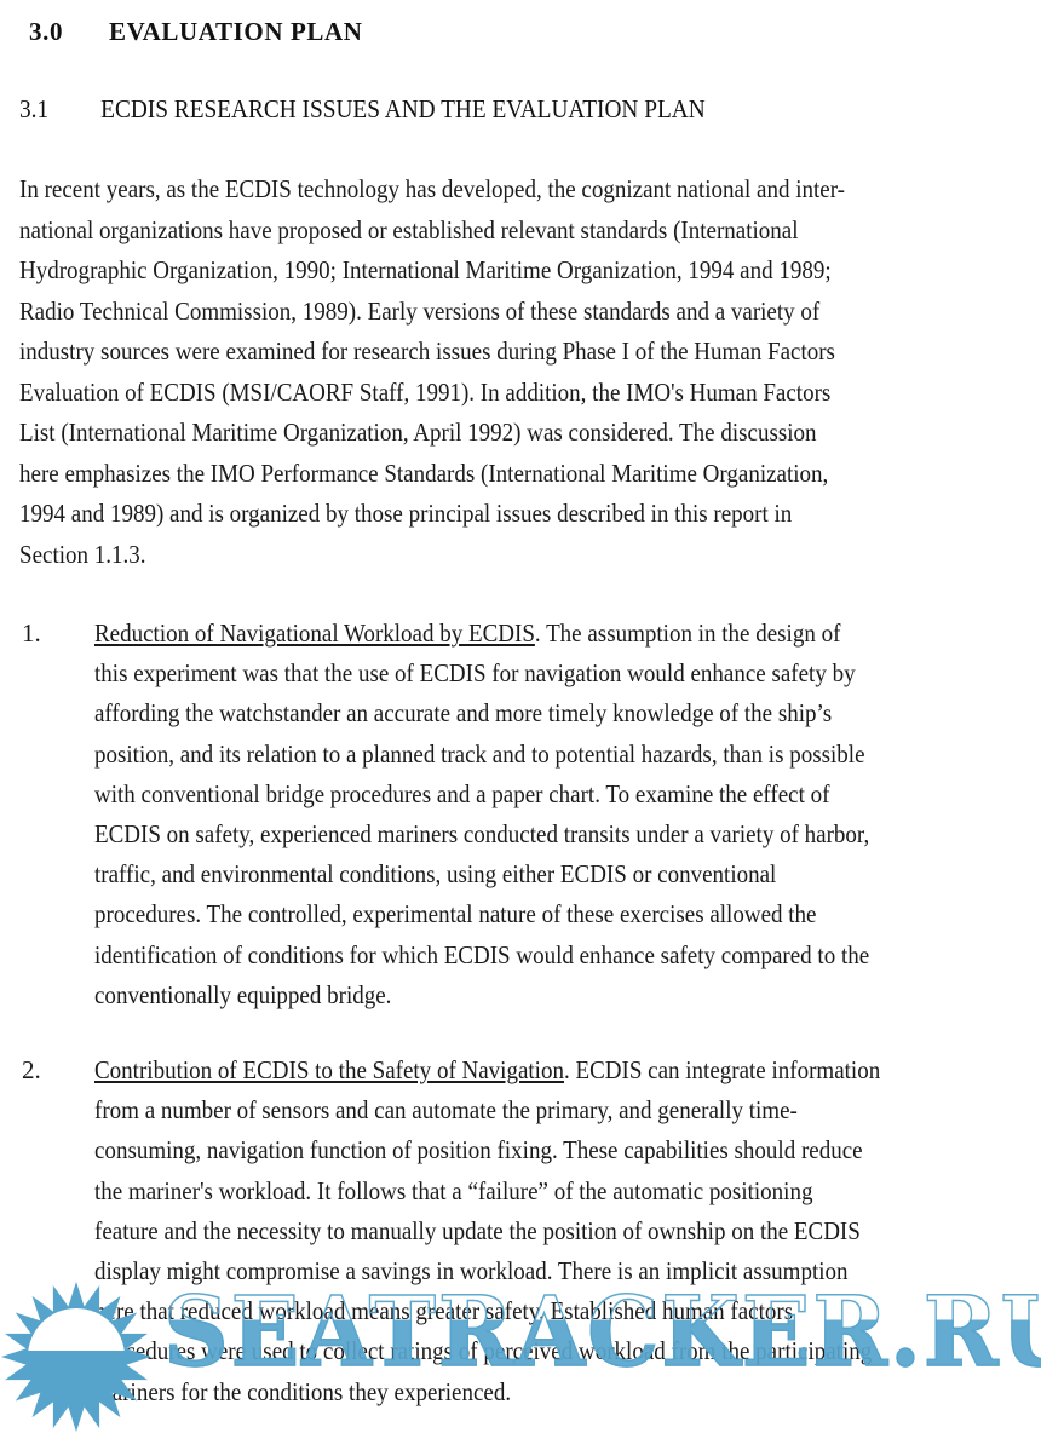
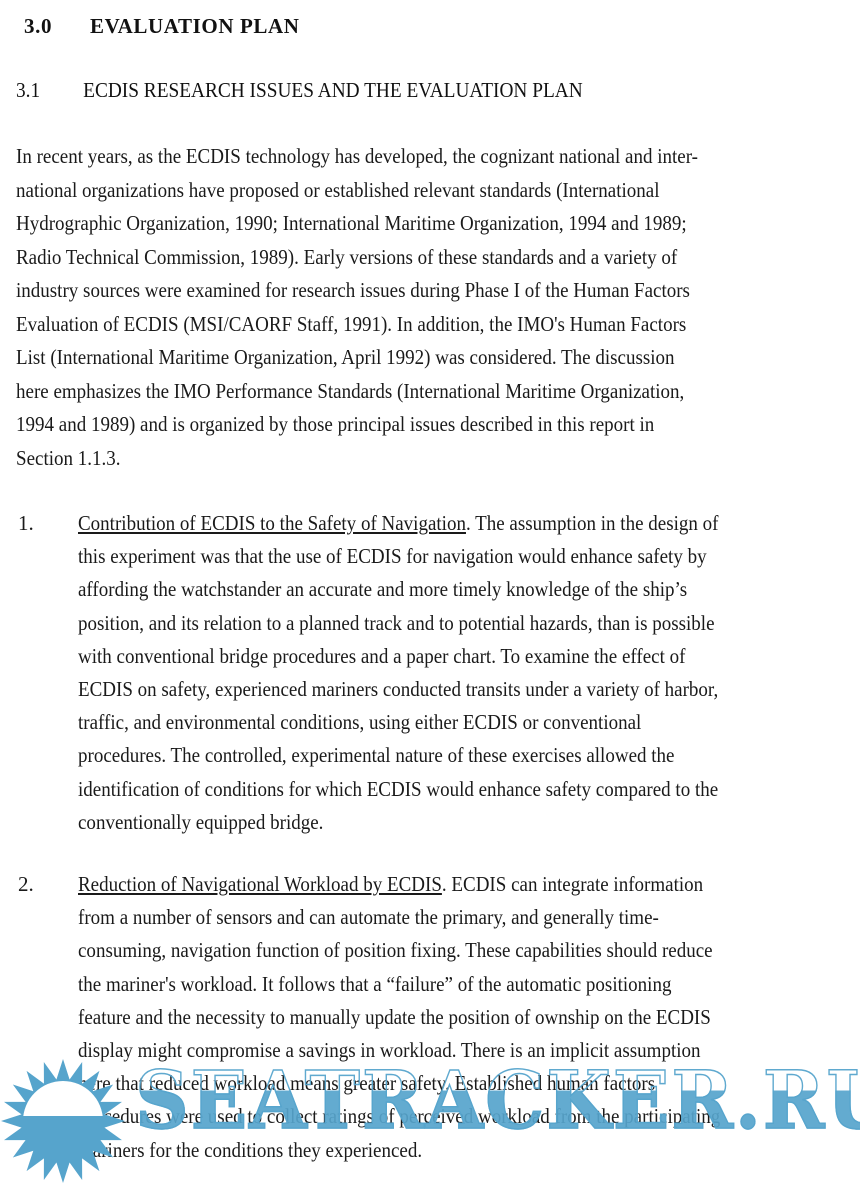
  3.0 EVALUATION PLAN
  3.1 ECDIS RESEARCH ISSUES AND THE EVALUATION PLAN
  In recent years, as the ECDIS technology has developed, the cognizant national and inter-
  national organizations have proposed or established relevant standards (International
  Hydrographic Organization, 1990; International Maritime Organization, 1994 and 1989;
  Radio Technical Commission, 1989). Early versions of these standards and a variety of
  industry sources were examined for research issues during Phase I of the Human Factors
  Evaluation of ECDIS (MSI/CAORF Staff, 1991). In addition, the IMO's Human Factors
  List (International Maritime Organization, April 1992) was considered. The discussion
  here emphasizes the IMO Performance Standards (International Maritime Organization,
  1994 and 1989) and is organized by those principal issues described in this report in
  Section 1.1.3.
  1.
- Reduction of Navigational Workload by ECDIS. The assumption in the design of
+ Contribution of ECDIS to the Safety of Navigation. The assumption in the design of
  this experiment was that the use of ECDIS for navigation would enhance safety by
  affording the watchstander an accurate and more timely knowledge of the ship’s
  position, and its relation to a planned track and to potential hazards, than is possible
  with conventional bridge procedures and a paper chart. To examine the effect of
  ECDIS on safety, experienced mariners conducted transits under a variety of harbor,
  traffic, and environmental conditions, using either ECDIS or conventional
  procedures. The controlled, experimental nature of these exercises allowed the
  identification of conditions for which ECDIS would enhance safety compared to the
  conventionally equipped bridge.
  2.
- Contribution of ECDIS to the Safety of Navigation. ECDIS can integrate information
+ Reduction of Navigational Workload by ECDIS. ECDIS can integrate information
  from a number of sensors and can automate the primary, and generally time-
  consuming, navigation function of position fixing. These capabilities should reduce
  the mariner's workload. It follows that a “failure” of the automatic positioning
  feature and the necessity to manually update the position of ownship on the ECDIS
  display might compromise a savings in workload. There is an implicit assumption
  iners for the conditions they experienced.
  SEATRACKER.R
